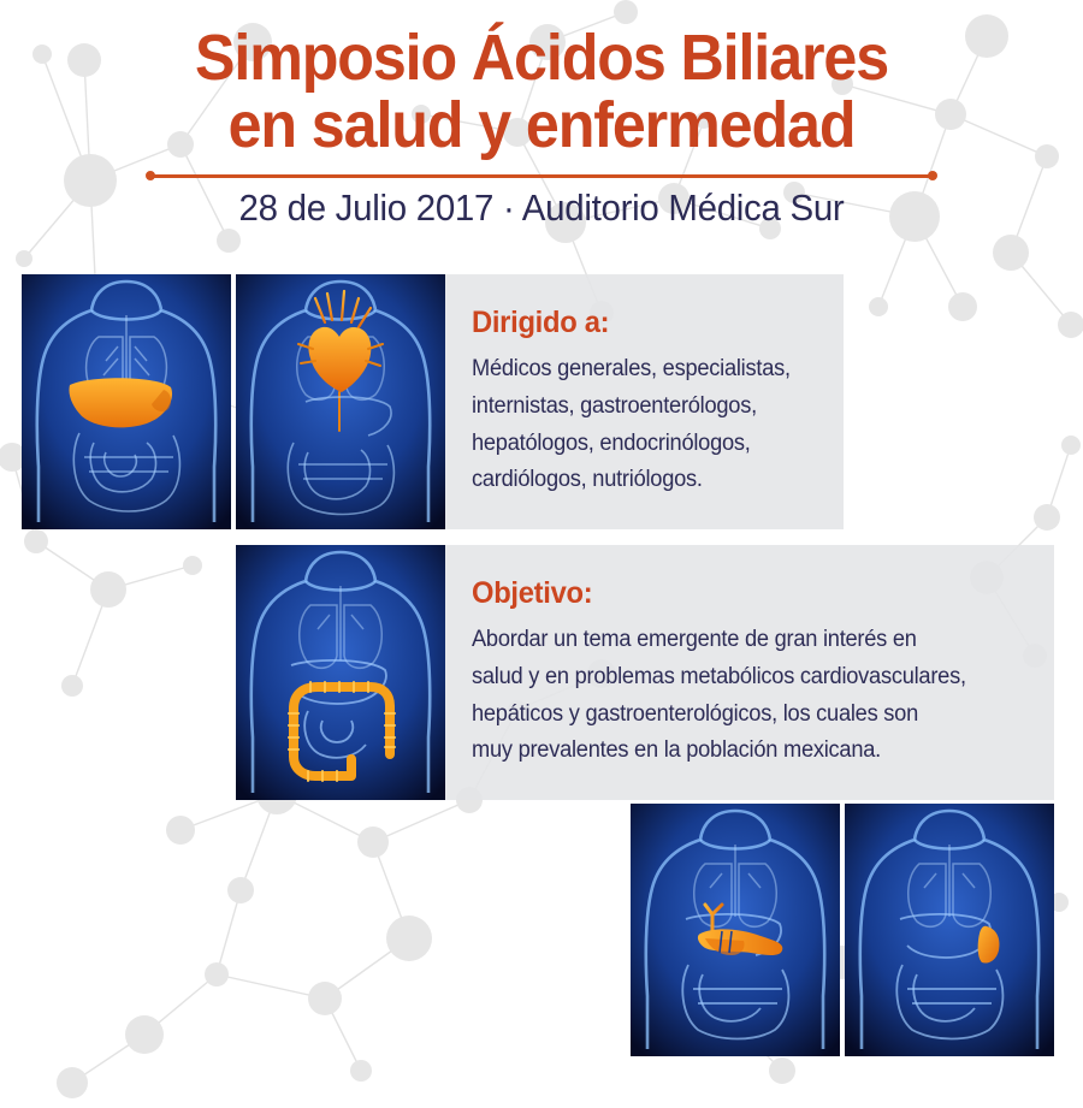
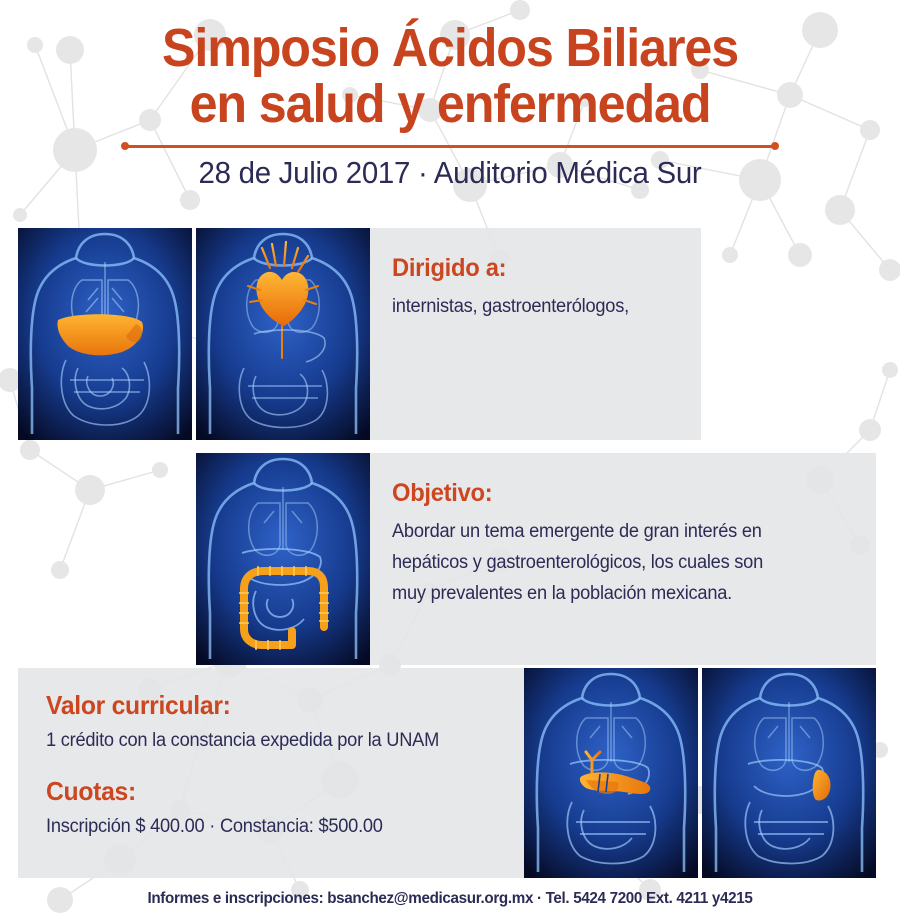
  Simposio Ácidos Biliares
  en salud y enfermedad
  28 de Julio 2017 · Auditorio Médica Sur
  Dirigido a:
- Médicos generales, especialistas,
  internistas, gastroenterólogos,
- hepatólogos, endocrinólogos,
- cardiólogos, nutriólogos.
  Objetivo:
  Abordar un tema emergente de gran interés en
- salud y en problemas metabólicos cardiovasculares,
  hepáticos y gastroenterológicos, los cuales son
  muy prevalentes en la población mexicana.
+ Valor curricular:
+ 1 crédito con la constancia expedida por la UNAM
+ Cuotas:
+ Inscripción $ 400.00 · Constancia: $500.00
+ Informes e inscripciones: bsanchez@medicasur.org.mx · Tel. 5424 7200 Ext. 4211 y4215
